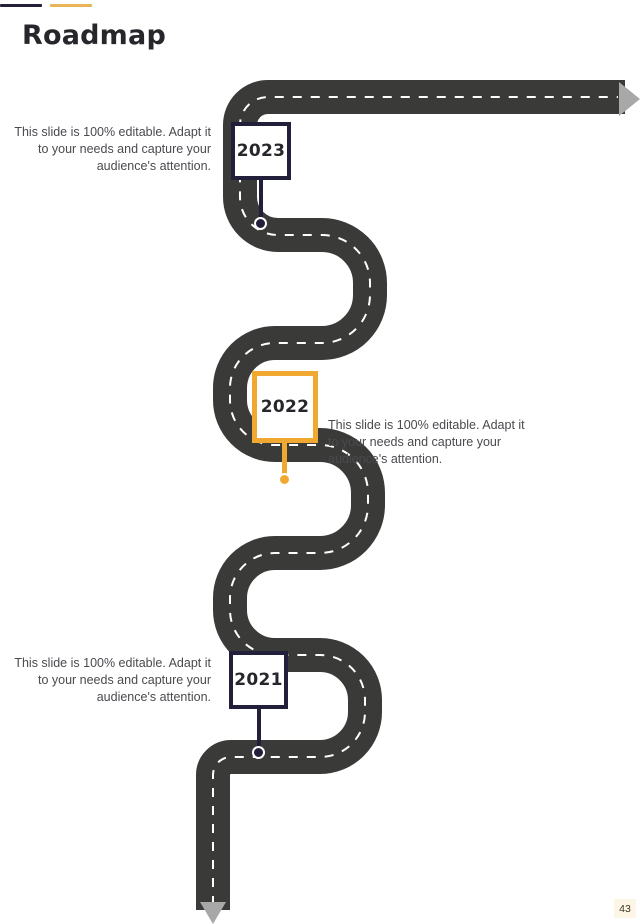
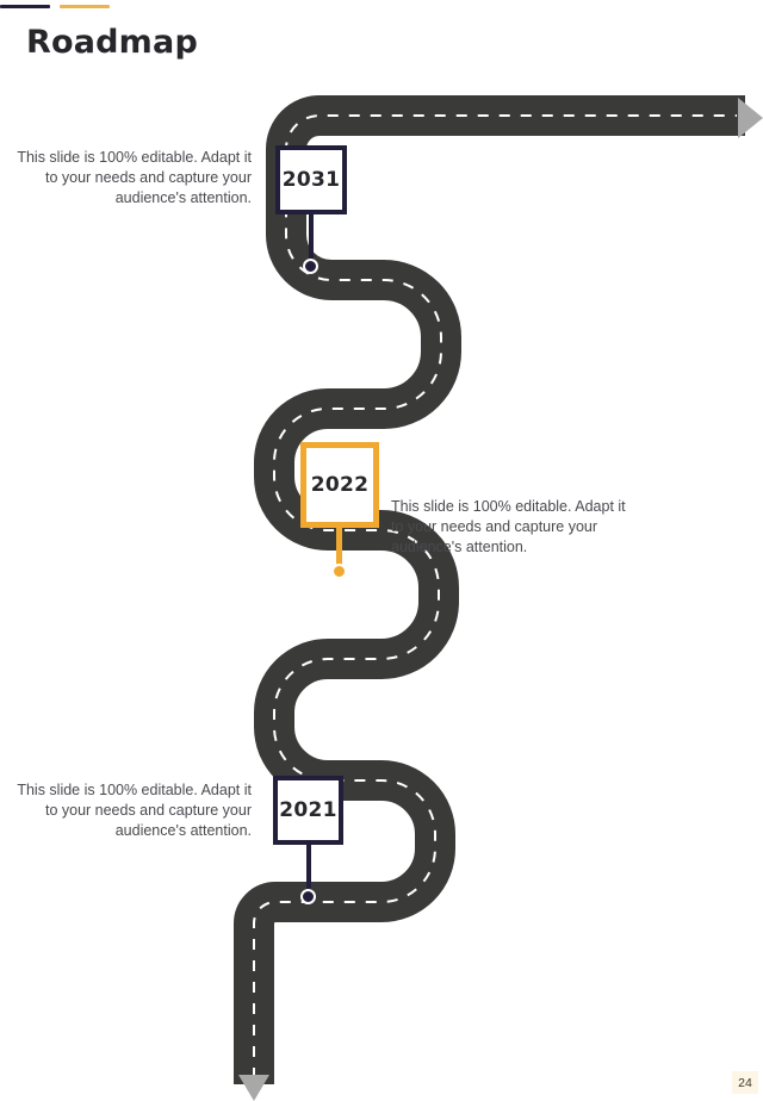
  Roadmap
- 2023
+ 2031
  This slide is 100% editable. Adapt it to your needs and capture your audience's attention.
  2022
  This slide is 100% editable. Adapt it to your needs and capture your audience's attention.
  2021
  This slide is 100% editable. Adapt it to your needs and capture your audience's attention.
- 43
+ 24
